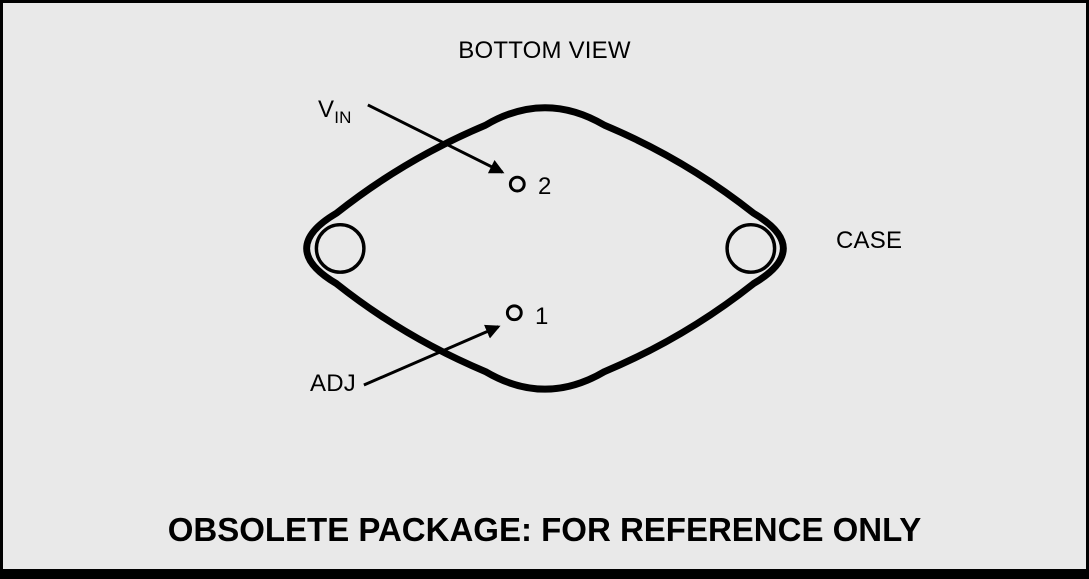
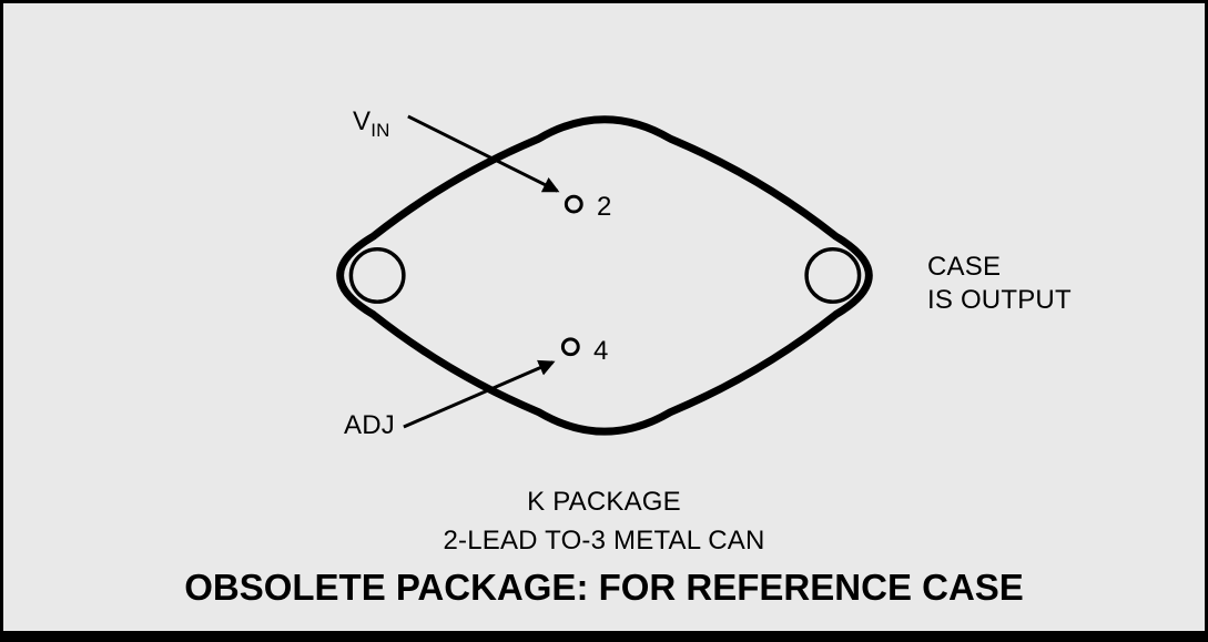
- BOTTOM VIEW
  VIN
  2
- 1
+ 4
  ADJ
  CASE
+ IS OUTPUT
+ K PACKAGE
+ 2-LEAD TO-3 METAL CAN
- OBSOLETE PACKAGE: FOR REFERENCE ONLY
+ OBSOLETE PACKAGE: FOR REFERENCE CASE
